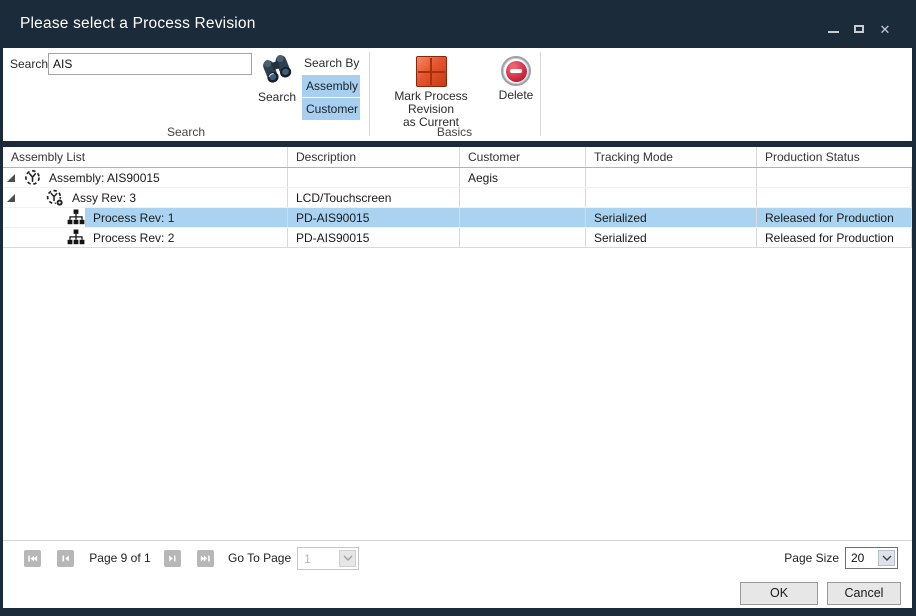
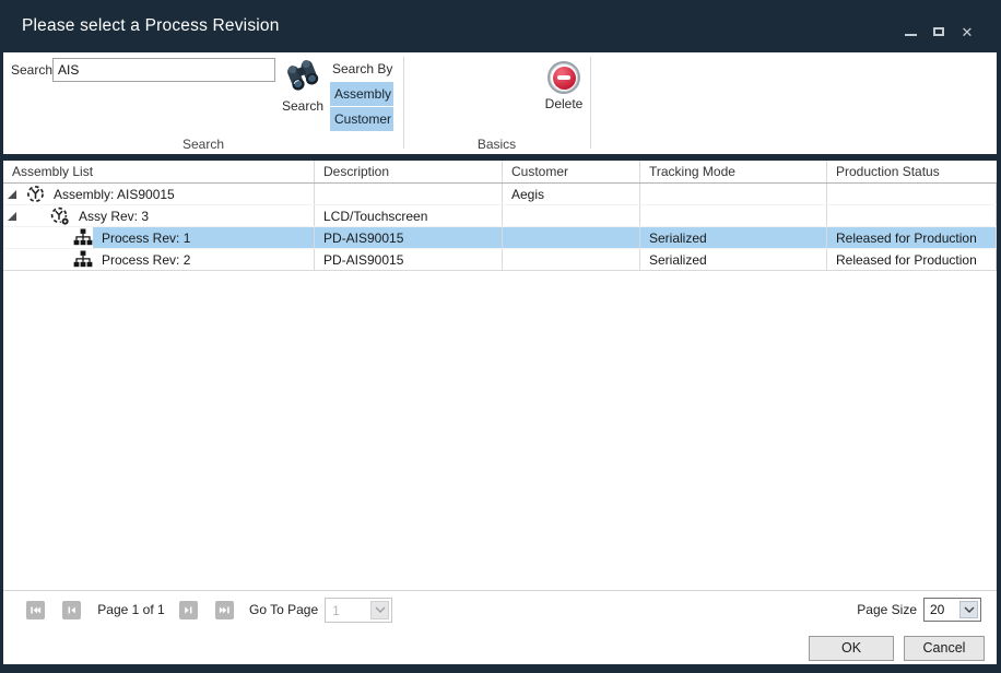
  Please select a Process Revision
  ✕
  Search
  AIS
  Search
  Search By
  Assembly
  Customer
- Mark Process Revision
- as Current
  Delete
  Search
  Basics
  Assembly List
  Description
  Customer
  Tracking Mode
  Production Status
  Assembly: AIS90015
  Aegis
  Assy Rev: 3
  LCD/Touchscreen
  Process Rev: 1
  PD-AIS90015
  Serialized
  Released for Production
  Process Rev: 2
  PD-AIS90015
  Serialized
  Released for Production
- Page 9 of 1
+ Page 1 of 1
  Go To Page
  1
  Page Size
  20
  OK
  Cancel
